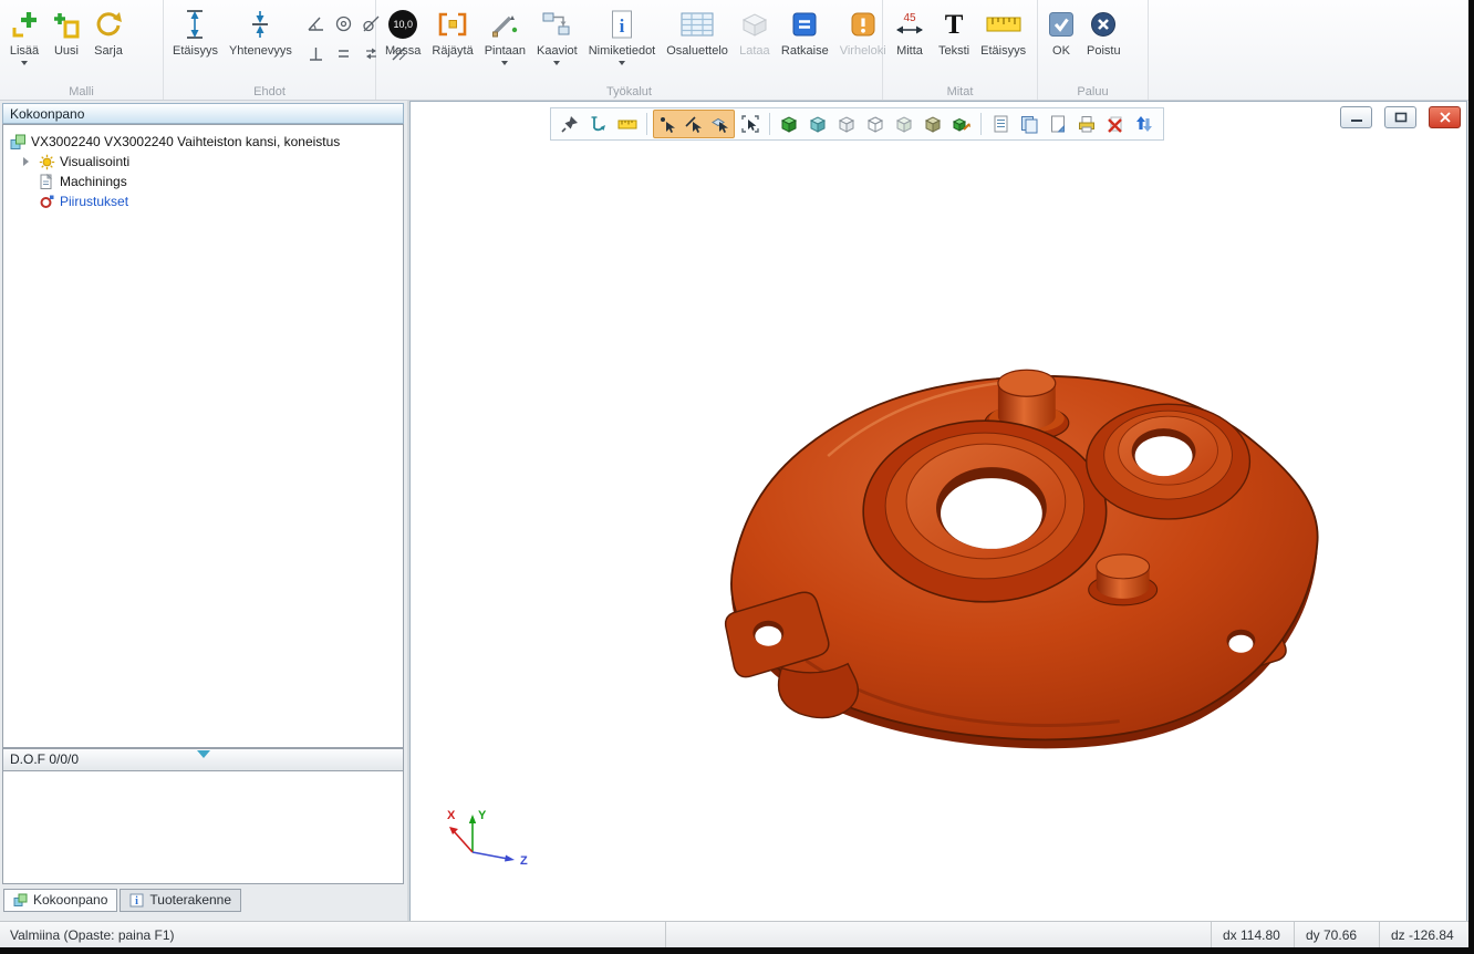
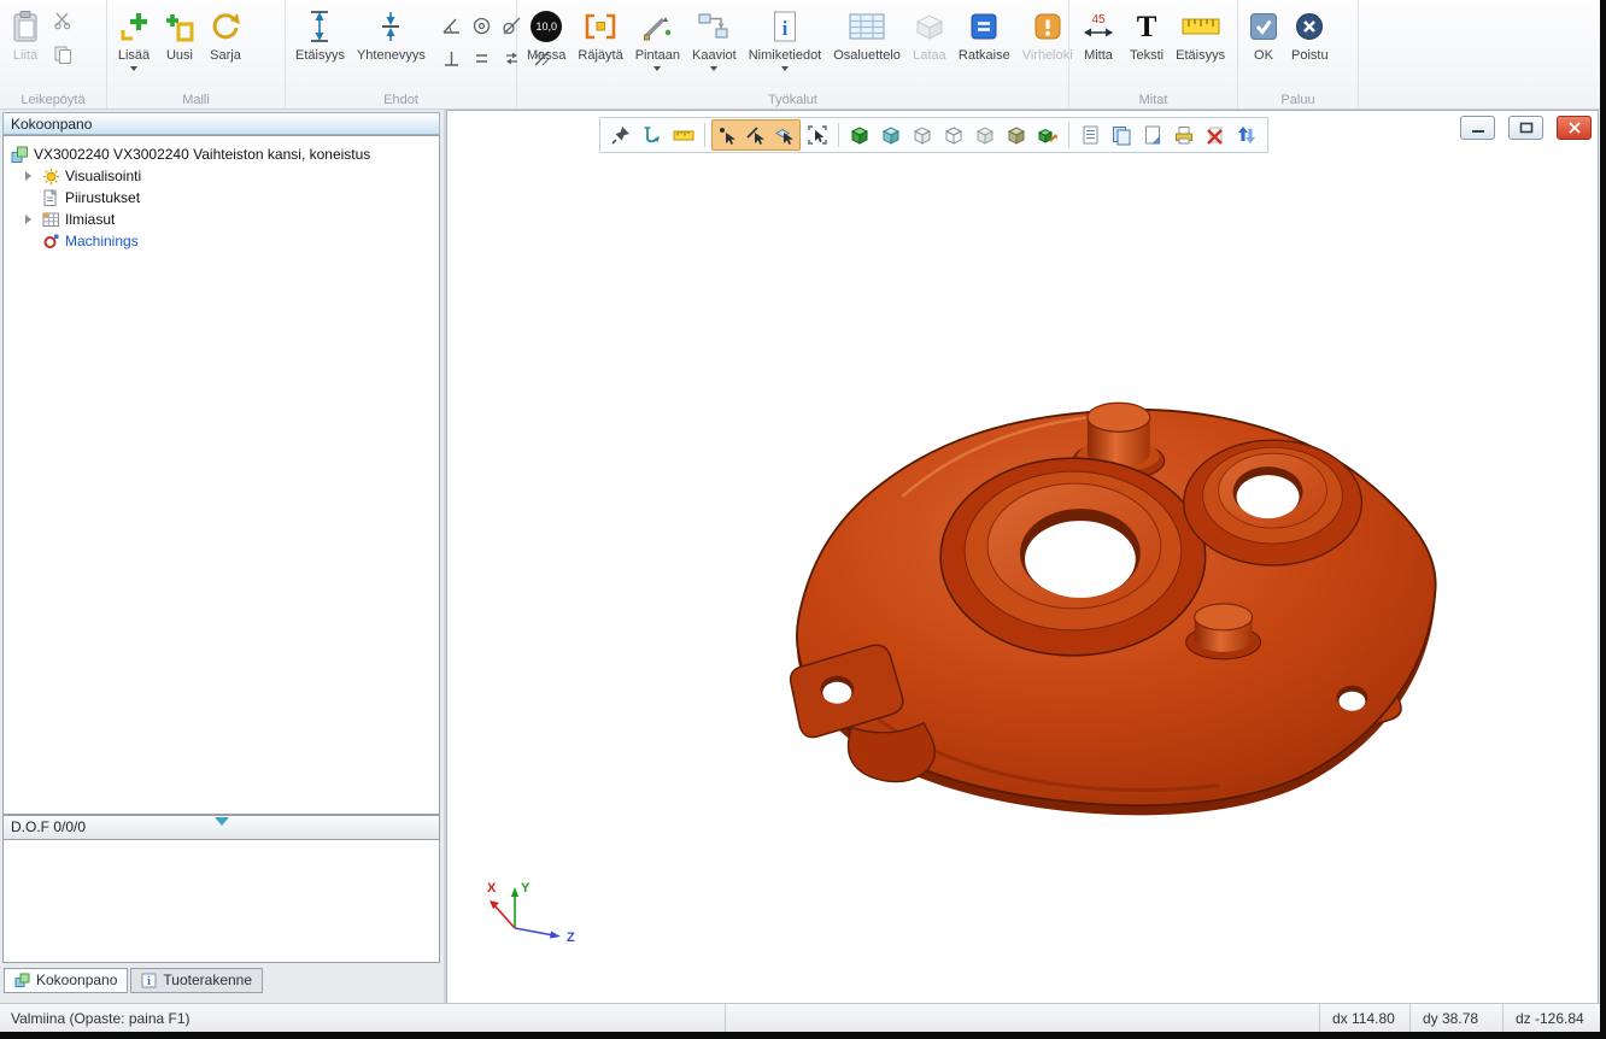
+ Liitä
+ Leikepöytä
  Lisää
  Uusi
  Sarja
  Malli
  Etäisyys
  Yhtenevyys
  Ehdot
  10,0
  Massa
  Räjäytä
  Pintaan
  Kaaviot
  i
  Nimiketiedot
  Osaluettelo
  Lataa
  Ratkaise
  Virheloki
  Työkalut
  45
  Mitta
  T
  Teksti
  Etäisyys
  Mitat
  OK
  Poistu
  Paluu
  Kokoonpano
  VX3002240 VX3002240 Vaihteiston kansi, koneistus
  Visualisointi
- Machinings
+ Piirustukset
+ Ilmiasut
- Piirustukset
+ Machinings
  D.O.F 0/0/0
  Kokoonpano
  i
  Tuoterakenne
  X
  Y
  Z
  Valmiina (Opaste: paina F1)
  dx 114.80
- dy 70.66
+ dy 38.78
  dz -126.84
